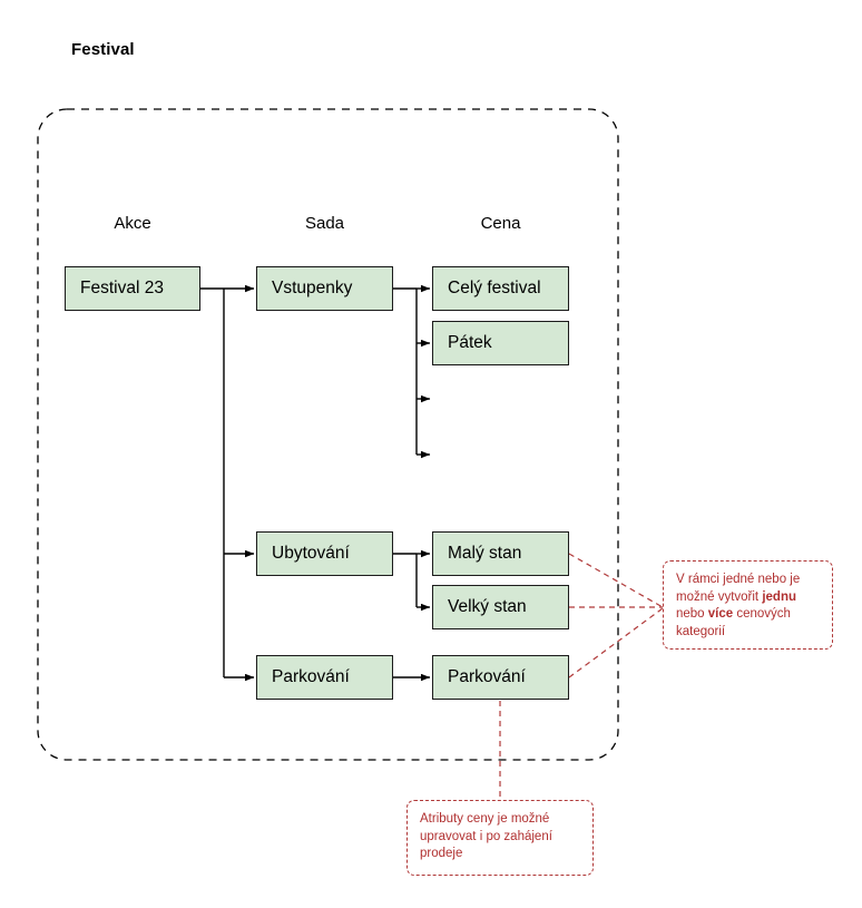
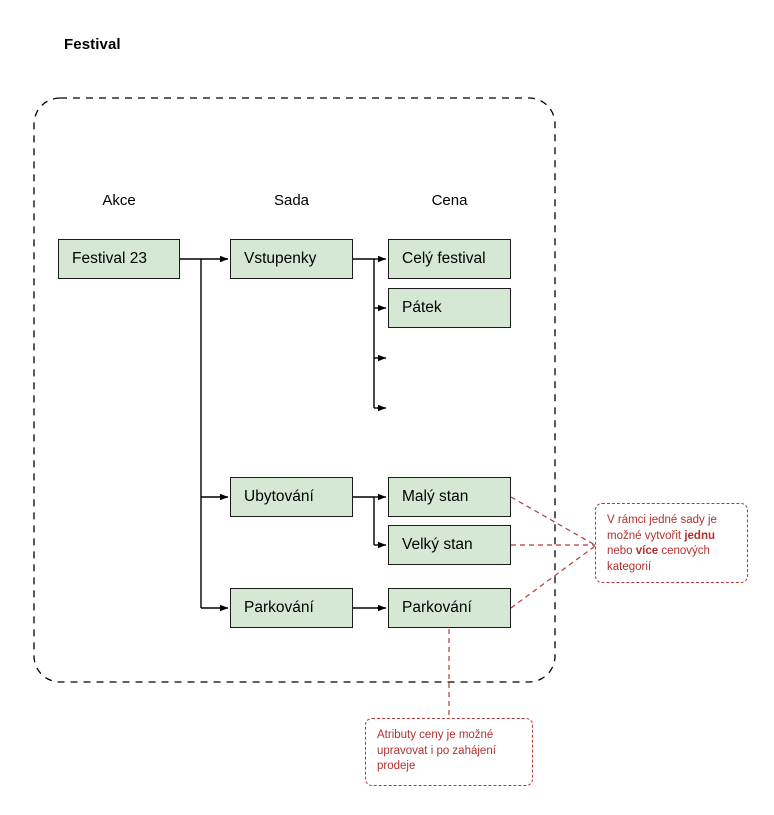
  Festival
  Akce
  Sada
  Cena
  Festival 23
  Vstupenky
  Ubytování
  Parkování
  Celý festival
  Pátek
  Malý stan
  Velký stan
  Parkování
- V rámci jedné nebo je možné vytvořit jednu nebo více cenových kategorií
+ V rámci jedné sady je možné vytvořit jednu nebo více cenových kategorií
  Atributy ceny je možné
  upravovat i po zahájení
  prodeje
